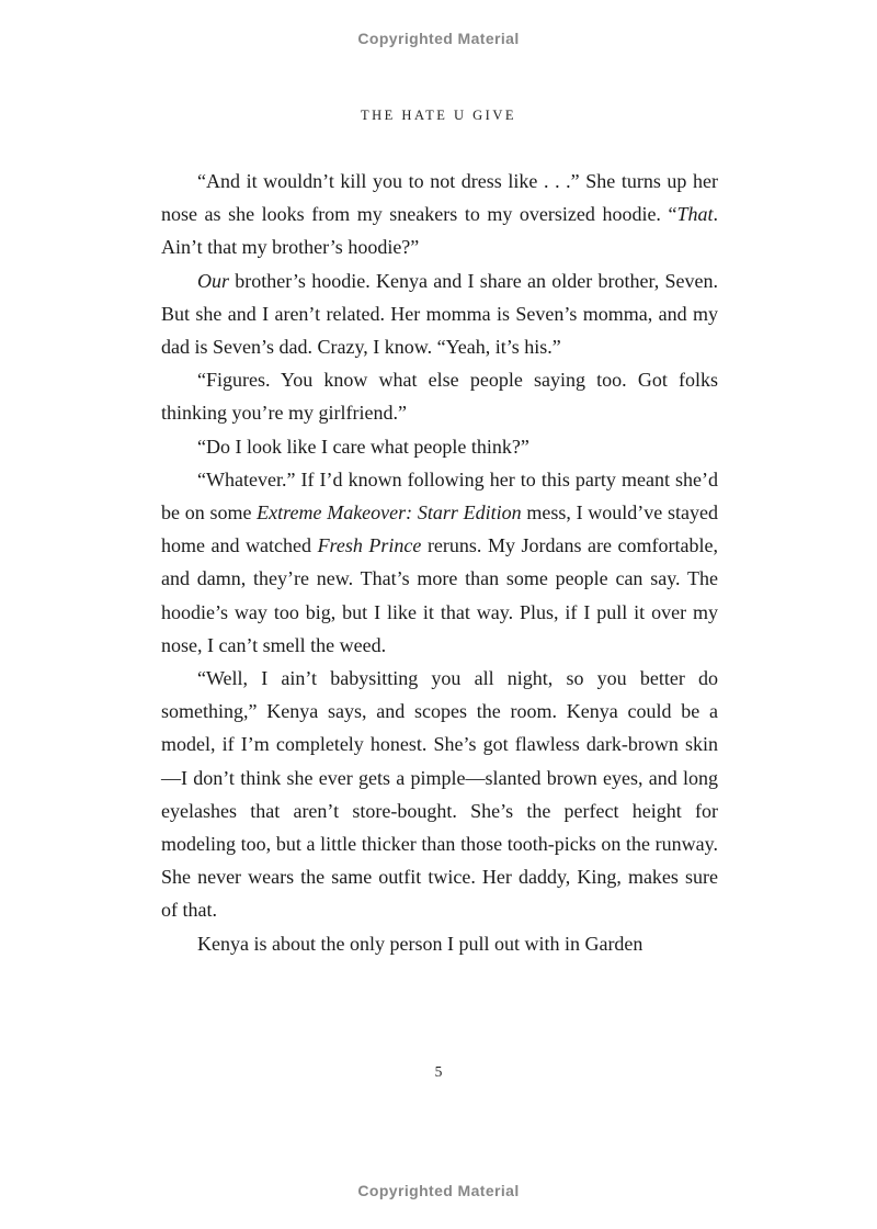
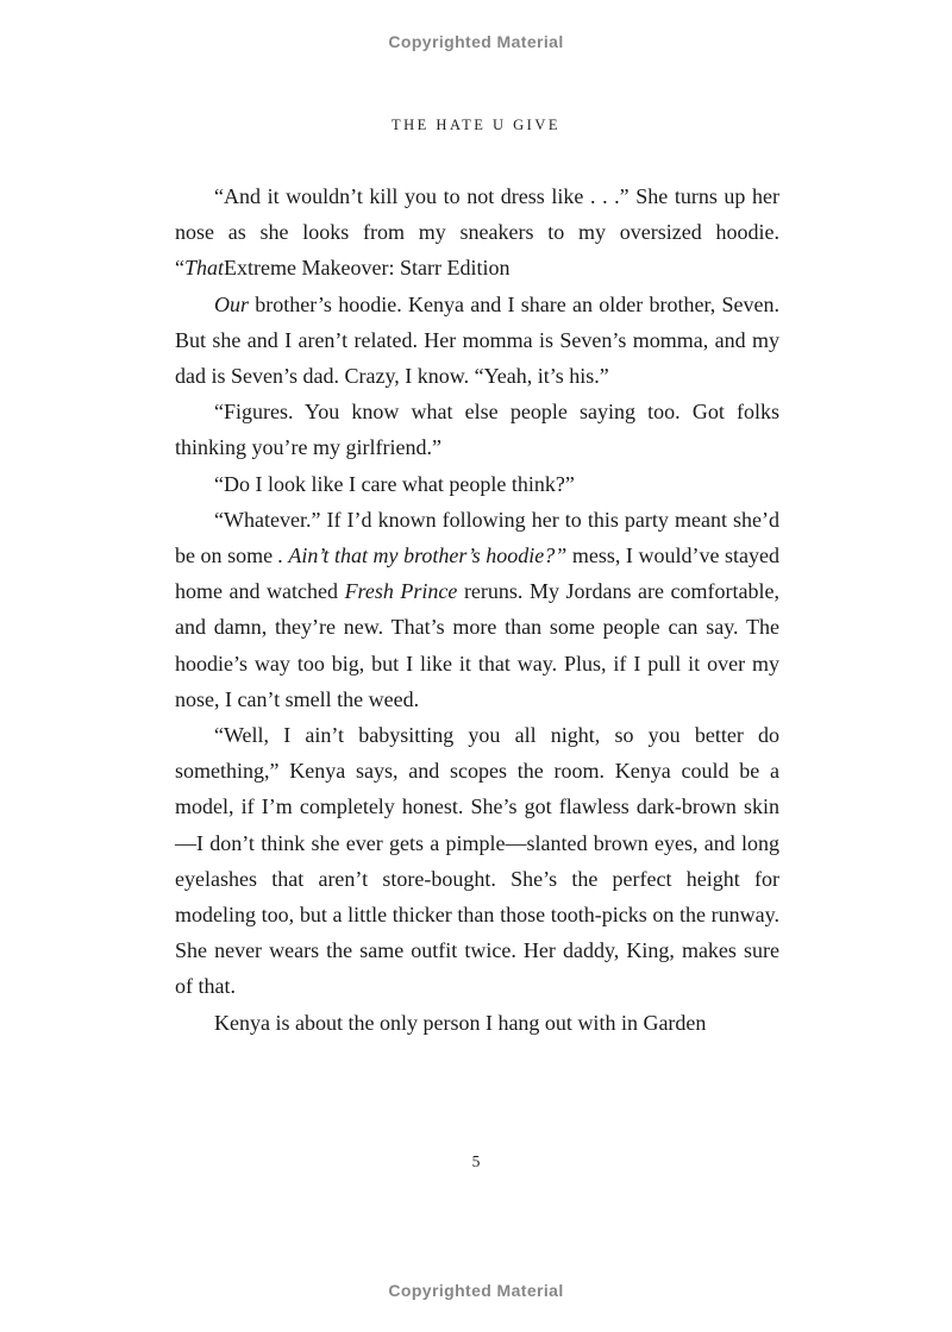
  Copyrighted Material
  THE HATE U GIVE
- “And it wouldn’t kill you to not dress like . . .” She turns up her nose as she looks from my sneakers to my oversized hoodie. “That. Ain’t that my brother’s hoodie?”
+ “And it wouldn’t kill you to not dress like . . .” She turns up her nose as she looks from my sneakers to my oversized hoodie. “ThatExtreme Makeover: Starr Edition
  Our brother’s hoodie. Kenya and I share an older brother, Seven. But she and I aren’t related. Her momma is Seven’s momma, and my dad is Seven’s dad. Crazy, I know. “Yeah, it’s his.”
  “Figures. You know what else people saying too. Got folks thinking you’re my girlfriend.”
  “Do I look like I care what people think?”
- “Whatever.” If I’d known following her to this party meant she’d be on some Extreme Makeover: Starr Edition mess, I would’ve stayed home and watched Fresh Prince reruns. My Jordans are comfortable, and damn, they’re new. That’s more than some people can say. The hoodie’s way too big, but I like it that way. Plus, if I pull it over my nose, I can’t smell the weed.
+ “Whatever.” If I’d known following her to this party meant she’d be on some . Ain’t that my brother’s hoodie?” mess, I would’ve stayed home and watched Fresh Prince reruns. My Jordans are comfortable, and damn, they’re new. That’s more than some people can say. The hoodie’s way too big, but I like it that way. Plus, if I pull it over my nose, I can’t smell the weed.
  “Well, I ain’t babysitting you all night, so you better do something,” Kenya says, and scopes the room. Kenya could be a model, if I’m completely honest. She’s got flawless dark-brown skin—I don’t think she ever gets a pimple—slanted brown eyes, and long eyelashes that aren’t store-bought. She’s the perfect height for modeling too, but a little thicker than those tooth-picks on the runway. She never wears the same outfit twice. Her daddy, King, makes sure of that.
- Kenya is about the only person I pull out with in Garden
+ Kenya is about the only person I hang out with in Garden
  5
  Copyrighted Material
